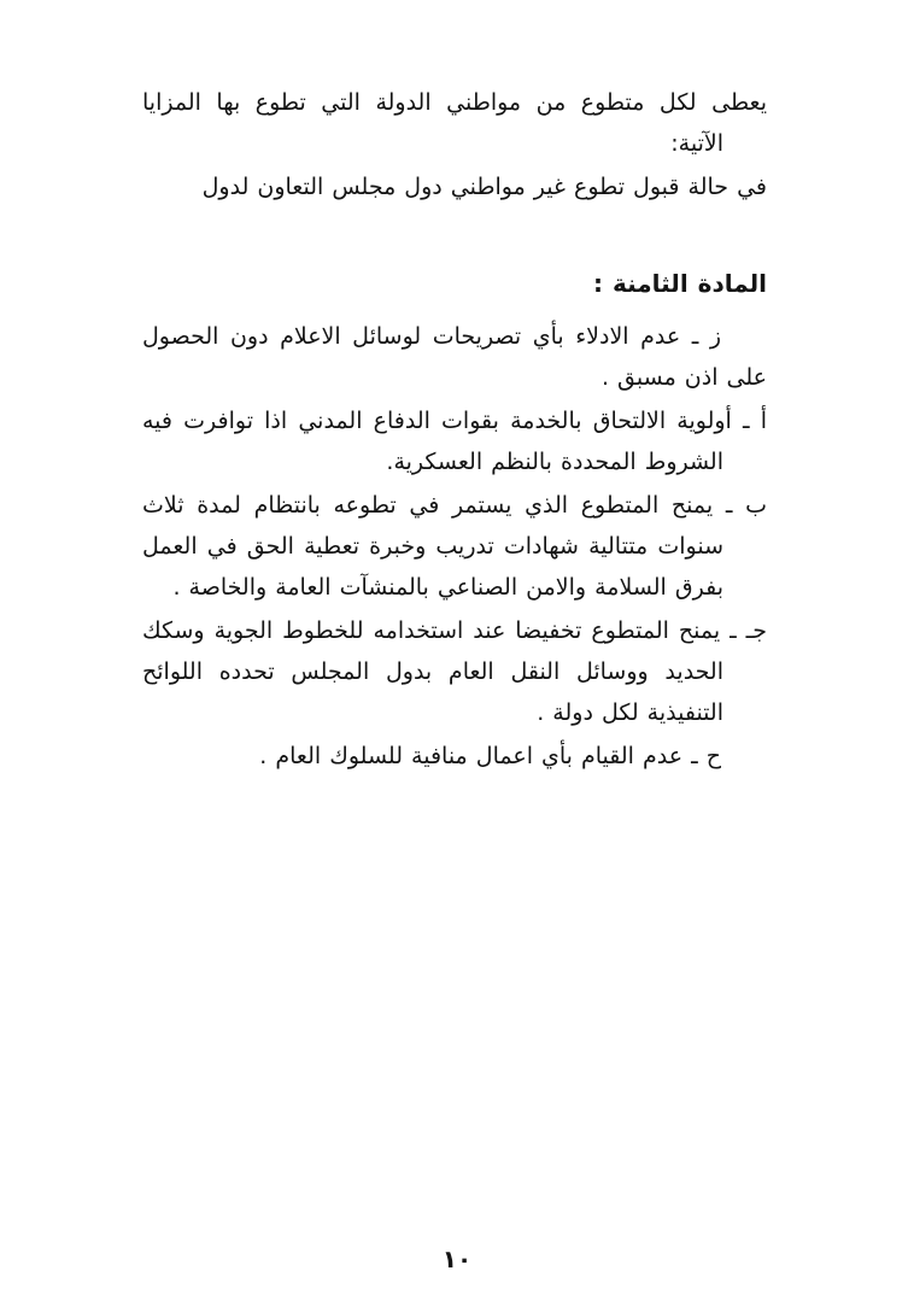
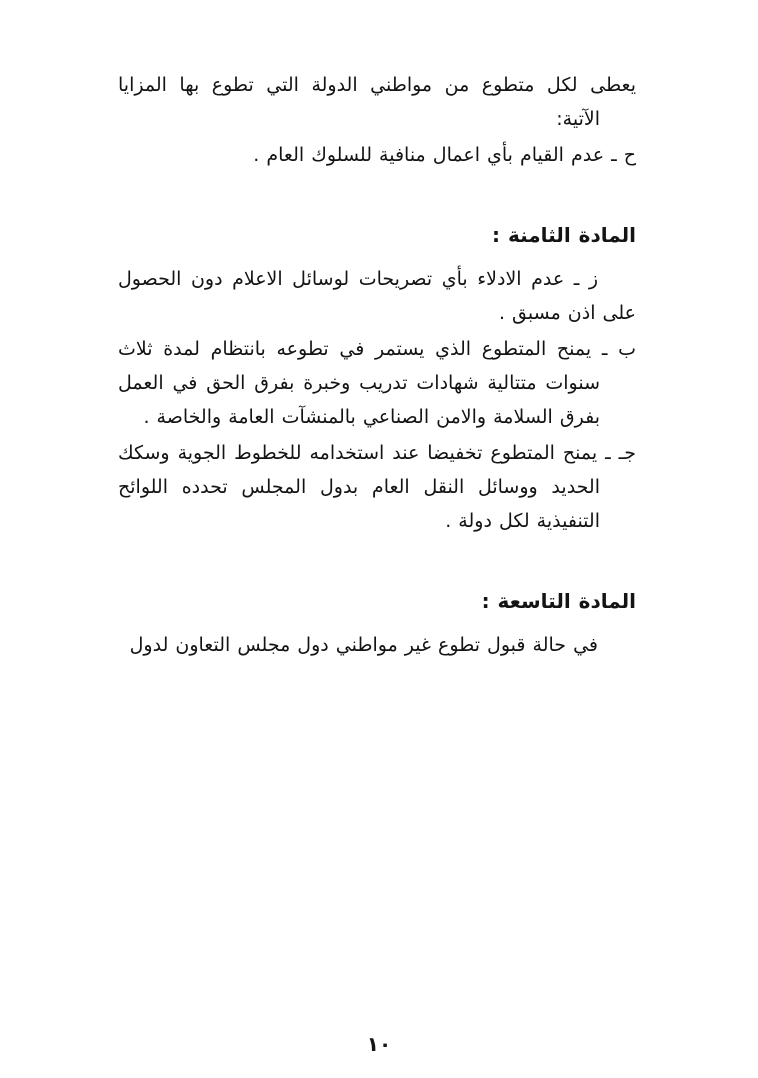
  يعطى لكل متطوع من مواطني الدولة التي تطوع بها المزايا الآتية:
- في حالة قبول تطوع غير مواطني دول مجلس التعاون لدول
+ ح ـ عدم القيام بأي اعمال منافية للسلوك العام .
  المادة الثامنة :
  ز ـ عدم الادلاء بأي تصريحات لوسائل الاعلام دون الحصول على اذن مسبق .
- أ ـ أولوية الالتحاق بالخدمة بقوات الدفاع المدني اذا توافرت فيه الشروط المحددة بالنظم العسكرية.
- ب ـ يمنح المتطوع الذي يستمر في تطوعه بانتظام لمدة ثلاث سنوات متتالية شهادات تدريب وخبرة تعطية الحق في العمل بفرق السلامة والامن الصناعي بالمنشآت العامة والخاصة .
+ ب ـ يمنح المتطوع الذي يستمر في تطوعه بانتظام لمدة ثلاث سنوات متتالية شهادات تدريب وخبرة بفرق الحق في العمل بفرق السلامة والامن الصناعي بالمنشآت العامة والخاصة .
  جـ ـ يمنح المتطوع تخفيضا عند استخدامه للخطوط الجوية وسكك الحديد ووسائل النقل العام بدول المجلس تحدده اللوائح التنفيذية لكل دولة .
+ المادة التاسعة :
- ح ـ عدم القيام بأي اعمال منافية للسلوك العام .
+ في حالة قبول تطوع غير مواطني دول مجلس التعاون لدول
  ١٠
